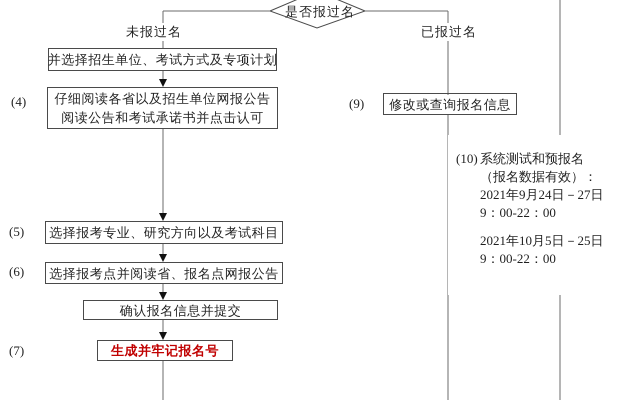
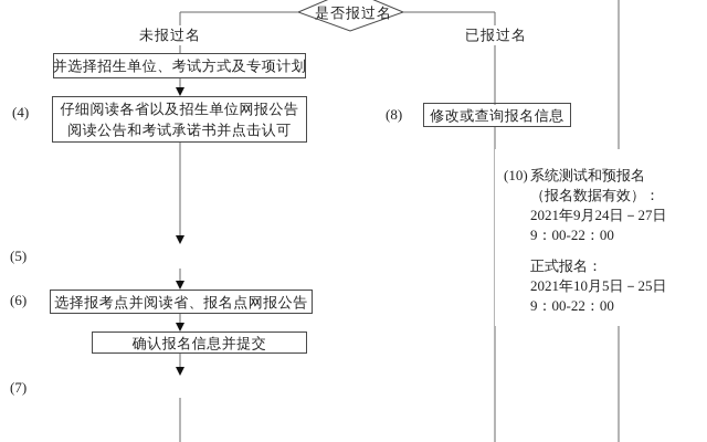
  是否报过名
  未报过名
  已报过名
  并选择招生单位、考试方式及专项计划
  (4)
  仔细阅读各省以及招生单位网报公告
  阅读公告和考试承诺书并点击认可
  (5)
- 选择报考专业、研究方向以及考试科目
  (6)
  选择报考点并阅读省、报名点网报公告
  确认报名信息并提交
  (7)
- 生成并牢记报名号
- (9)
+ (8)
  修改或查询报名信息
  (10)
  系统测试和预报名
  （报名数据有效）：
  2021年9月24日－27日
  9：00-22：00
+ 正式报名：
  2021年10月5日－25日
  9：00-22：00
